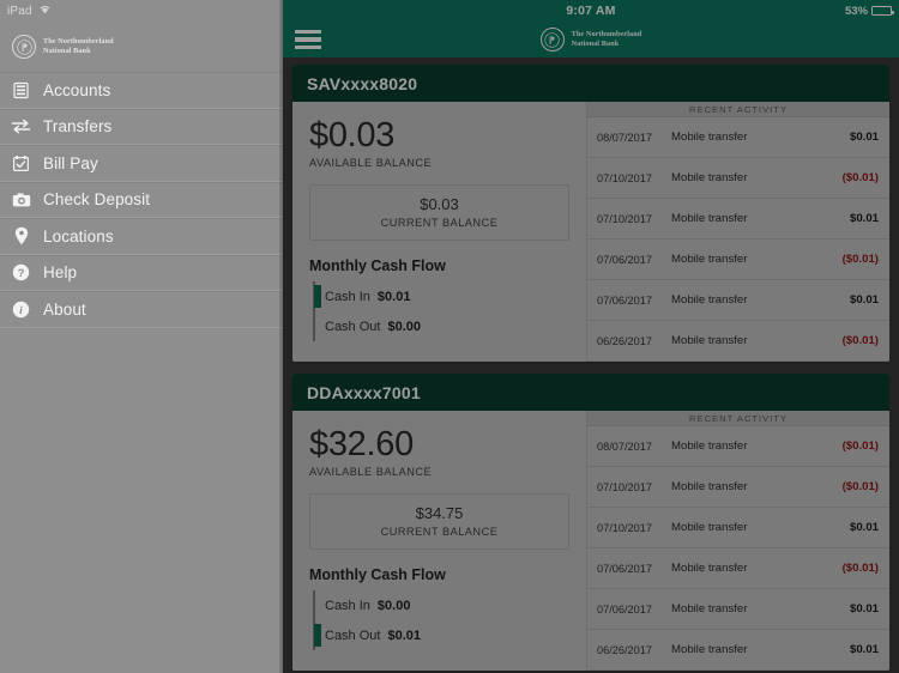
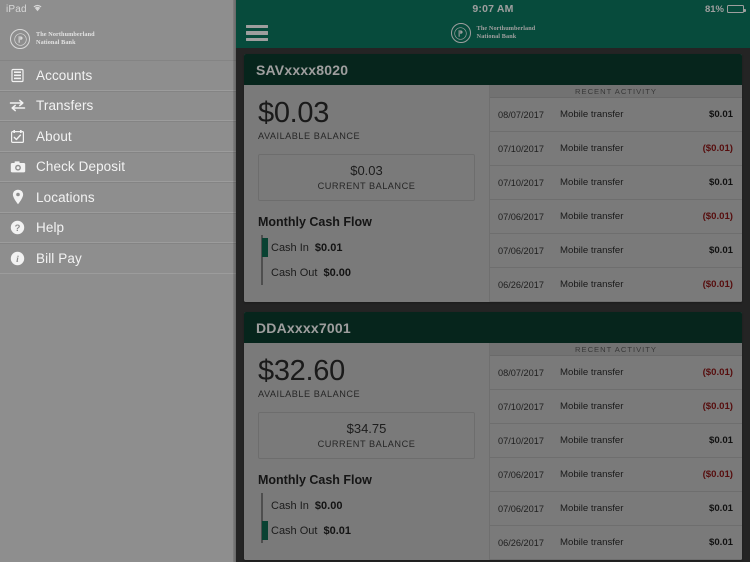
  iPad
  Accounts
  Transfers
- Bill Pay
+ About
  Check Deposit
  Locations
  ?
  Help
  i
- About
+ Bill Pay
  9:07 AM
- 53%
+ 81%
  SAVxxxx8020
  $0.03
  AVAILABLE BALANCE
  $0.03
  CURRENT BALANCE
  Monthly Cash Flow
  Cash In
  $0.01
  Cash Out
  $0.00
  RECENT ACTIVITY
  08/07/2017
  Mobile transfer
  $0.01
  07/10/2017
  Mobile transfer
  ($0.01)
  07/10/2017
  Mobile transfer
  $0.01
  07/06/2017
  Mobile transfer
  ($0.01)
  07/06/2017
  Mobile transfer
  $0.01
  06/26/2017
  Mobile transfer
  ($0.01)
  DDAxxxx7001
  $32.60
  AVAILABLE BALANCE
  $34.75
  CURRENT BALANCE
  Monthly Cash Flow
  Cash In
  $0.00
  Cash Out
  $0.01
  RECENT ACTIVITY
  08/07/2017
  Mobile transfer
  ($0.01)
  07/10/2017
  Mobile transfer
  ($0.01)
  07/10/2017
  Mobile transfer
  $0.01
  07/06/2017
  Mobile transfer
  ($0.01)
  07/06/2017
  Mobile transfer
  $0.01
  06/26/2017
  Mobile transfer
  $0.01
